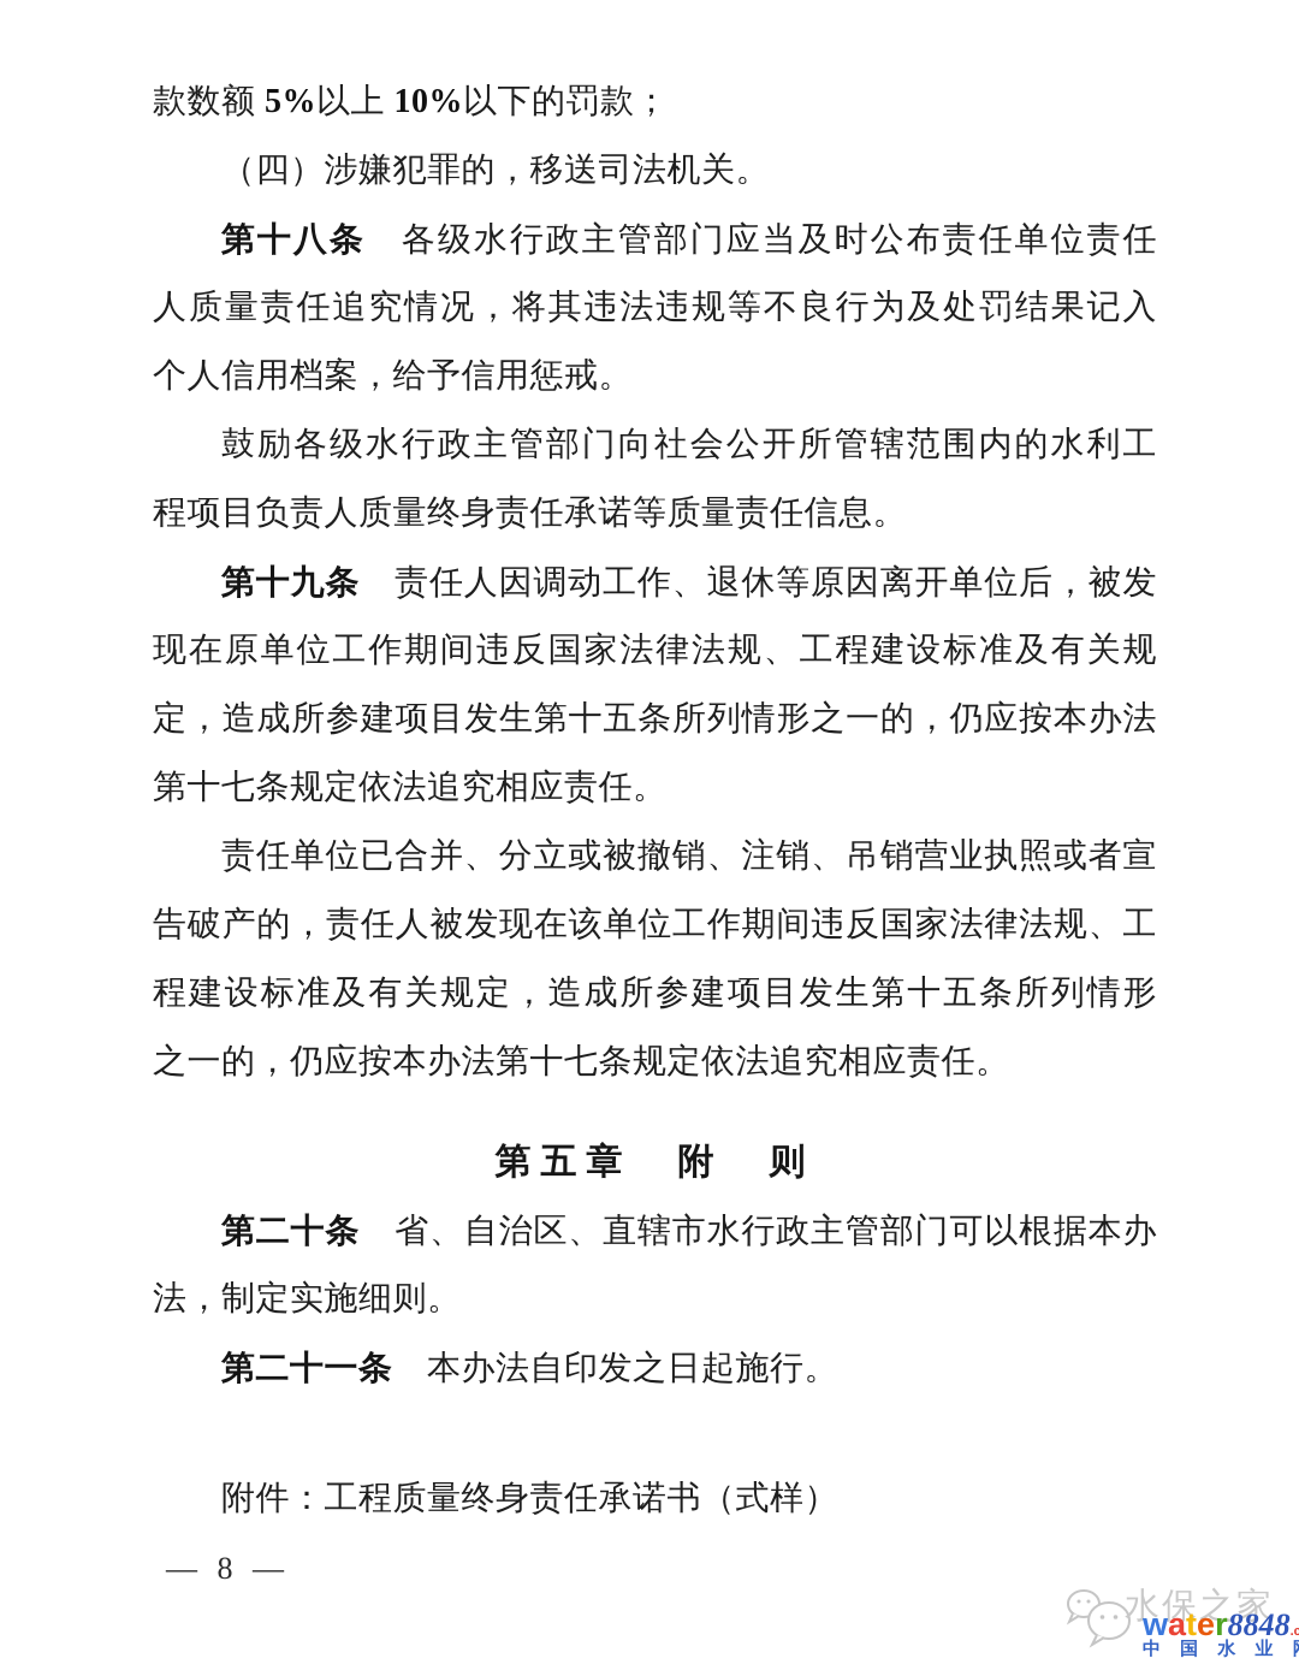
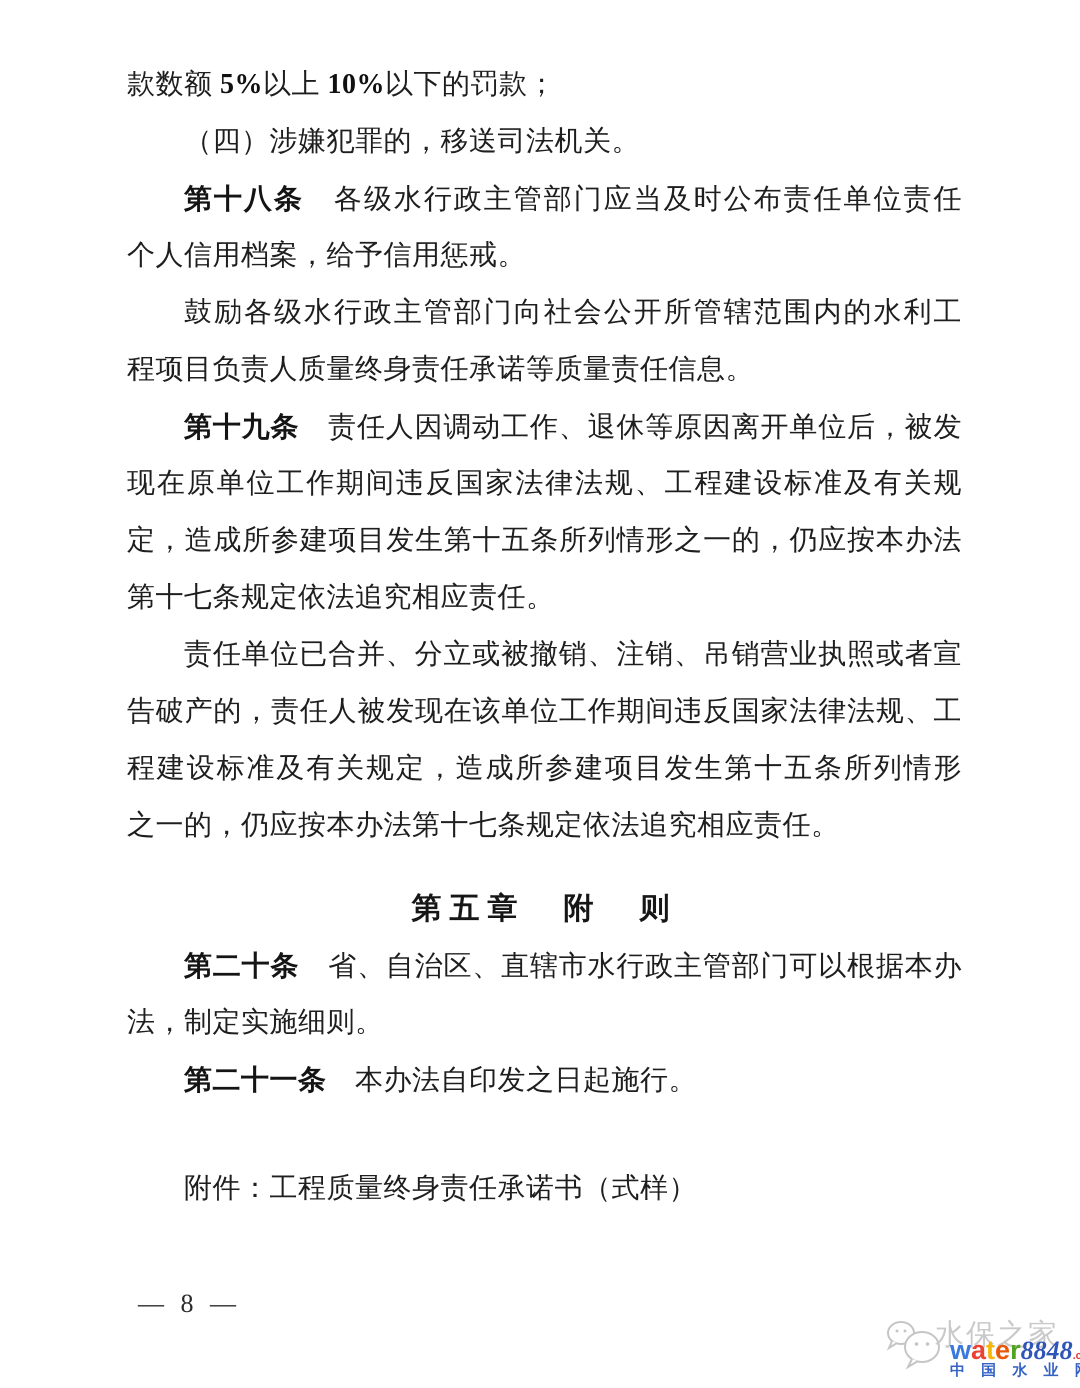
  款数额 5%以上 10%以下的罚款；
  （四）涉嫌犯罪的，移送司法机关。
  第十八条 各级水行政主管部门应当及时公布责任单位责任
- 人质量责任追究情况，将其违法违规等不良行为及处罚结果记入
  个人信用档案，给予信用惩戒。
  鼓励各级水行政主管部门向社会公开所管辖范围内的水利工
  程项目负责人质量终身责任承诺等质量责任信息。
  第十九条 责任人因调动工作、退休等原因离开单位后，被发
  现在原单位工作期间违反国家法律法规、工程建设标准及有关规
  定，造成所参建项目发生第十五条所列情形之一的，仍应按本办法
  第十七条规定依法追究相应责任。
  责任单位已合并、分立或被撤销、注销、吊销营业执照或者宣
  告破产的，责任人被发现在该单位工作期间违反国家法律法规、工
  程建设标准及有关规定，造成所参建项目发生第十五条所列情形
  之一的，仍应按本办法第十七条规定依法追究相应责任。
  第五章 附 则
  第二十条 省、自治区、直辖市水行政主管部门可以根据本办
  法，制定实施细则。
  第二十一条 本办法自印发之日起施行。
  附件：工程质量终身责任承诺书（式样）
  — 8 —
  水保之家
  water8848.c
  中 国 水 业
